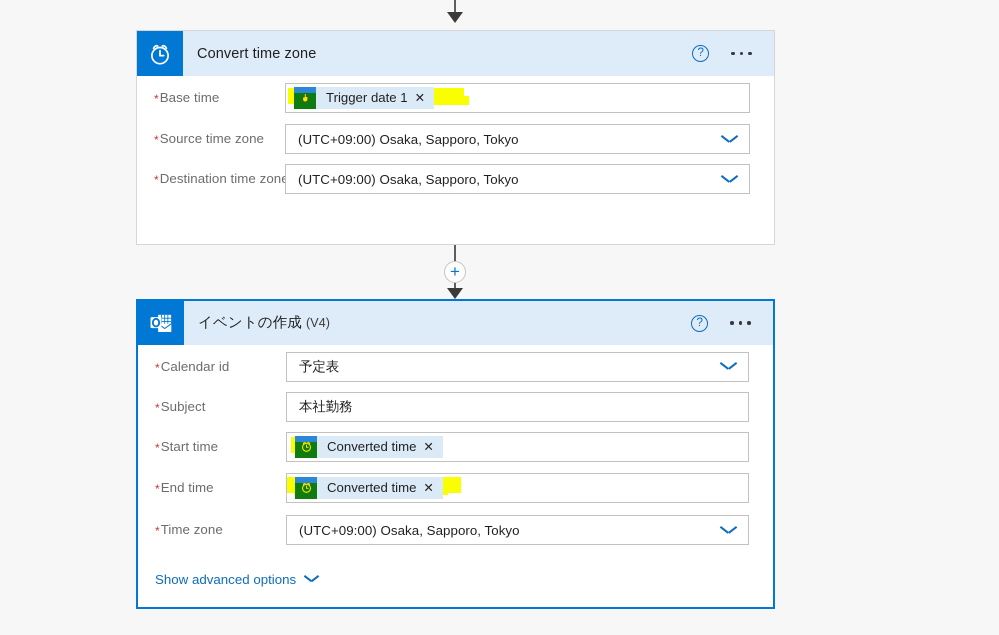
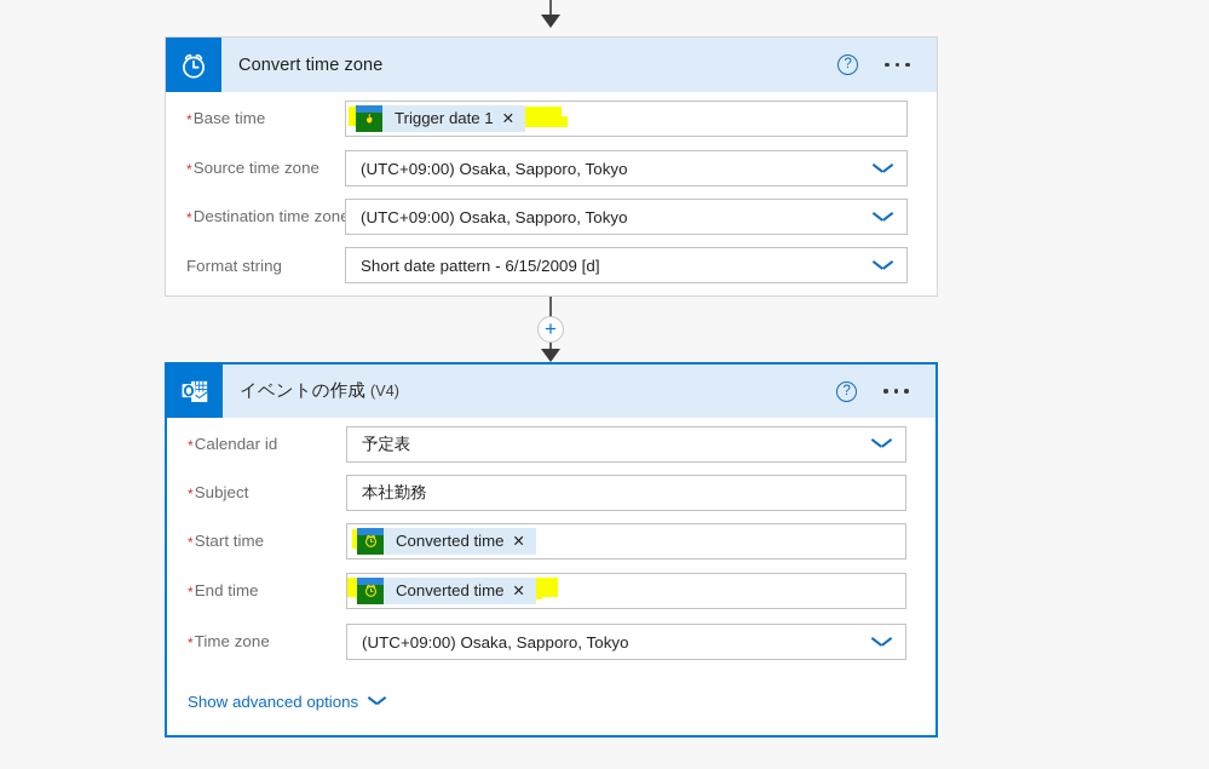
  Convert time zone
  ?
  *Base time
  Trigger date 1
  ✕
  *Source time zone
  (UTC+09:00) Osaka, Sapporo, Tokyo
  *Destination time zon
  (UTC+09:00) Osaka, Sapporo, Tokyo
+ Format string
+ Short date pattern - 6/15/2009 [d]
  +
  イベントの作成 (V4)
  ?
  *Calendar id
  予定表
  *Subject
  本社勤務
  *Start time
  Converted time
  ✕
  *End time
  Converted time
  ✕
  *Time zone
  (UTC+09:00) Osaka, Sapporo, Tokyo
  Show advanced options
